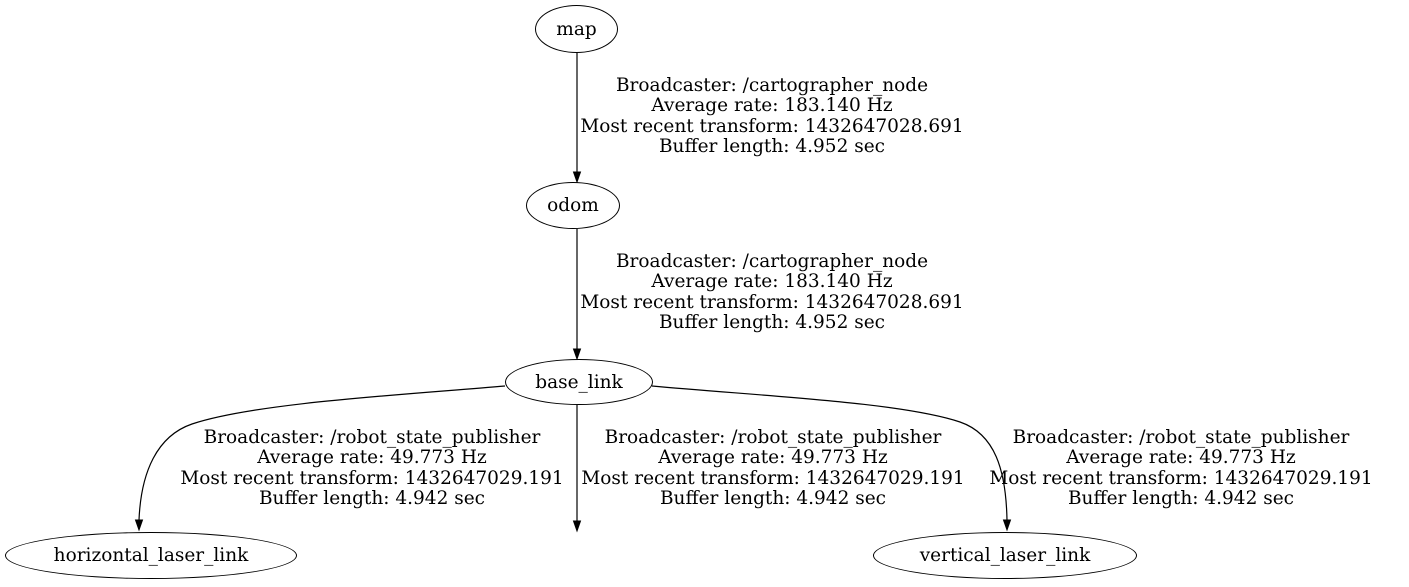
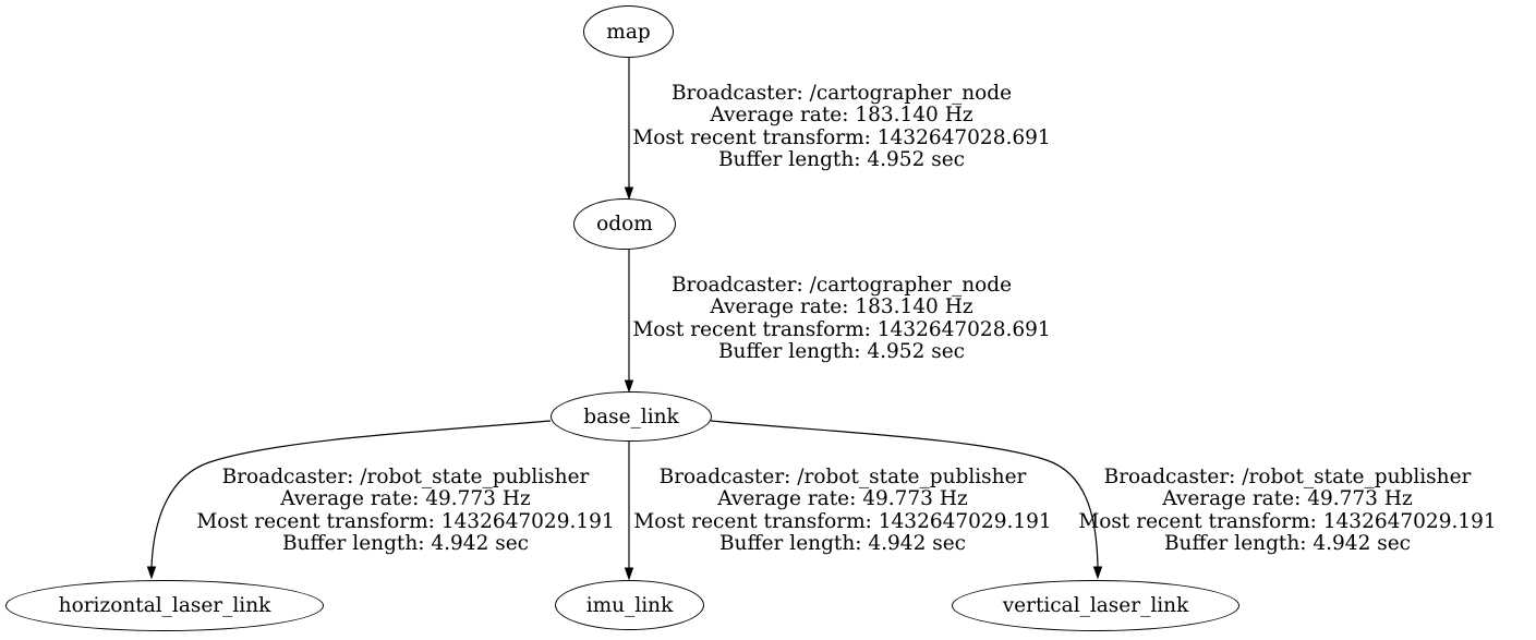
  map
  odom
  base_link
  horizontal_laser_link
+ imu_link
  vertical_laser_link
  Broadcaster: /cartographer_node
  Average rate: 183.140 Hz
  Most recent transform: 1432647028.691
  Buffer length: 4.952 sec
  Broadcaster: /cartographer_node
  Average rate: 183.140 Hz
  Most recent transform: 1432647028.691
  Buffer length: 4.952 sec
  Broadcaster: /robot_state_publisher
  Average rate: 49.773 Hz
  Most recent transform: 1432647029.191
  Buffer length: 4.942 sec
  Broadcaster: /robot_state_publisher
  Average rate: 49.773 Hz
  Most recent transform: 1432647029.191
  Buffer length: 4.942 sec
  Broadcaster: /robot_state_publisher
  Average rate: 49.773 Hz
  Most recent transform: 1432647029.191
  Buffer length: 4.942 sec
